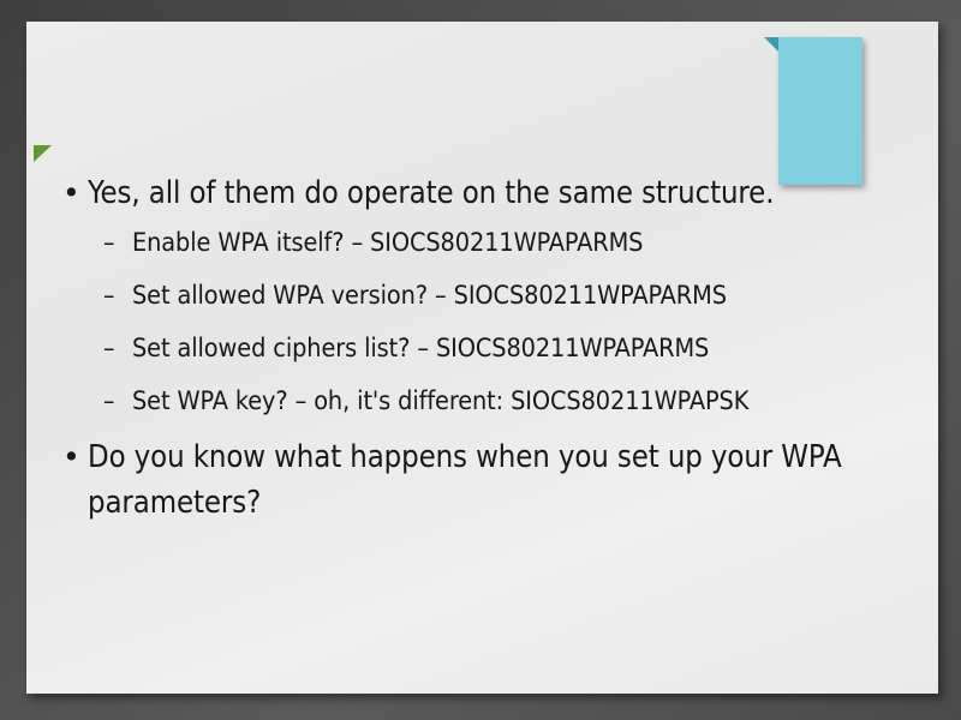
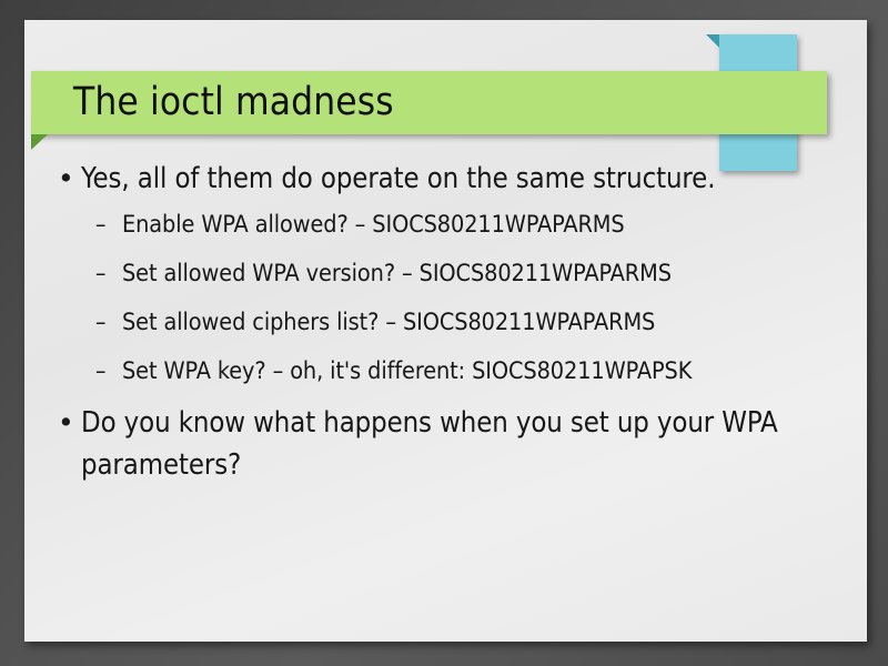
+ The ioctl madness
  •
  Yes, all of them do operate on the same structure.
  –
- Enable WPA itself? – SIOCS80211WPAPARMS
+ Enable WPA allowed? – SIOCS80211WPAPARMS
  –
  Set allowed WPA version? – SIOCS80211WPAPARMS
  –
  Set allowed ciphers list? – SIOCS80211WPAPARMS
  –
  Set WPA key? – oh, it's different: SIOCS80211WPAPSK
  •
  Do you know what happens when you set up your WPA parameters?
